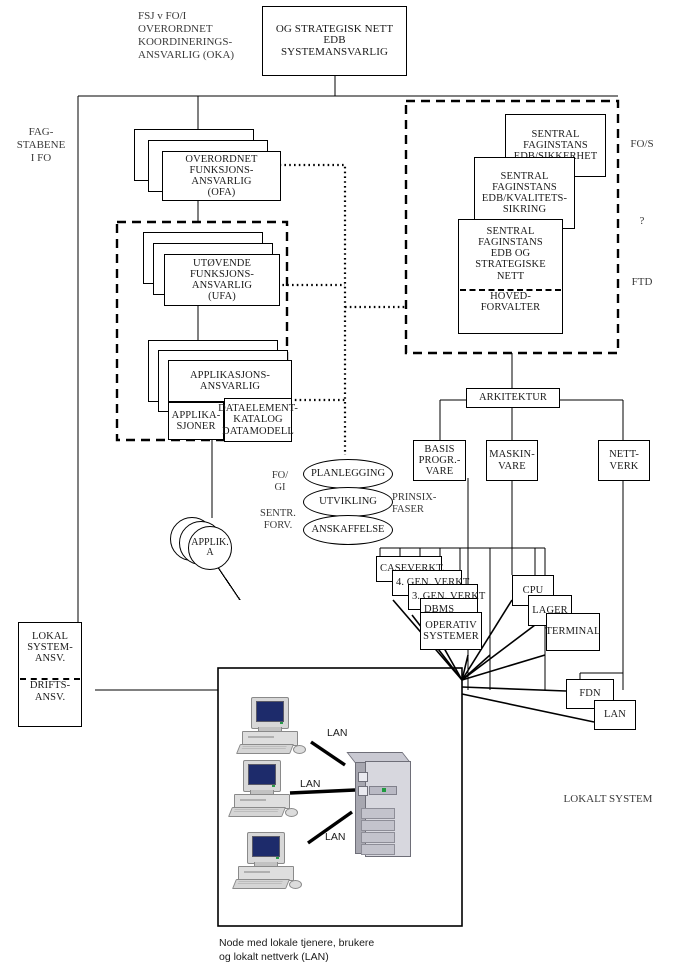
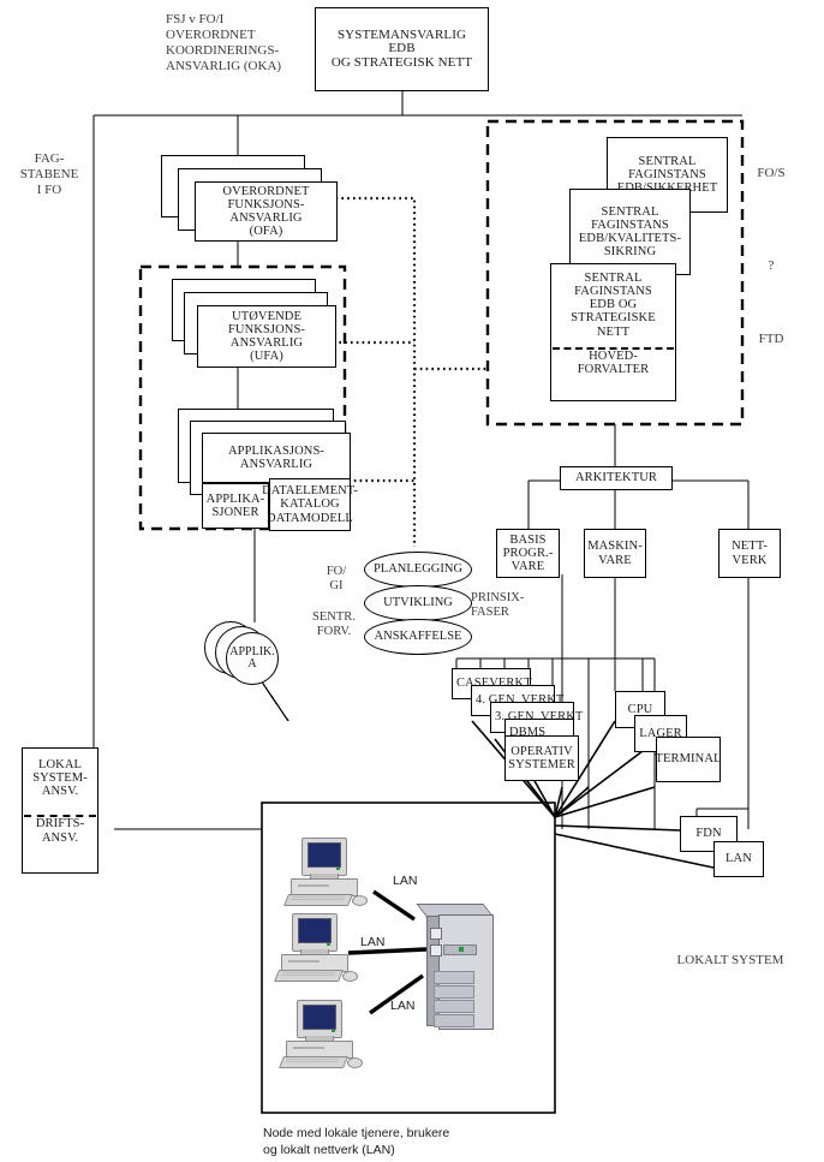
  FSJ v FO/I
  OVERORDNET
  KOORDINERINGS-
  ANSVARLIG (OKA)
- OG STRATEGISK NETT
+ SYSTEMANSVARLIG
  EDB
- SYSTEMANSVARLIG
+ OG STRATEGISK NETT
  FAG-
  STABENE
  I FO
  OVERORDNET
  FUNKSJONS-
  ANSVARLIG
  (OFA)
  UTØVENDE
  FUNKSJONS-
  ANSVARLIG
  (UFA)
  APPLIKASJONS-
  ANSVARLIG
  APPLIKA-
  SJONER
  DATAELEMENT-
  KATALOG
  DATAMODELL
  SENTRAL
  FAGINSTANS
  SENTRAL
  FAGINSTANS
  EDB/KVALITETS-
  SIKRING
  SENTRAL
  FAGINSTANS
  EDB OG
  STRATEGISKE
  NETT
  HOVED-
  FORVALTER
  FO/S
  ?
  FTD
  ARKITEKTUR
  BASIS
  PROGR.-
  VARE
  MASKIN-
  VARE
  NETT-
  VERK
  CASEVERKT.
  4. GEN. VERKT
  3. GEN. VERKT
  DBMS
  OPERATIV
  SYSTEMER
  CPU
  LAGER
  TERMINAL
  FDN
  LAN
  LOKALT SYSTEM
  FO/
  GI
  SENTR.
  FORV.
  PLANLEGGING
  UTVIKLING
  ANSKAFFELSE
  PRINSIX-
  FASER
  APPLIK.
  A
  LOKAL
  SYSTEM-
  ANSV.
  DRIFTS-
  ANSV.
  LAN
  LAN
  LAN
  Node med lokale tjenere, brukere
  og lokalt nettverk (LAN)
